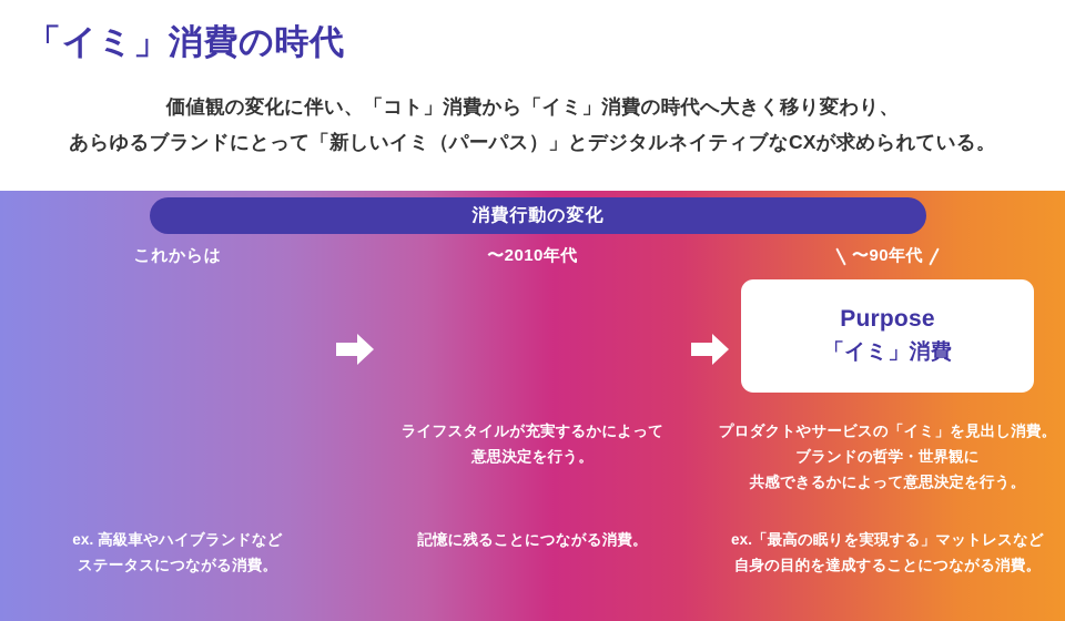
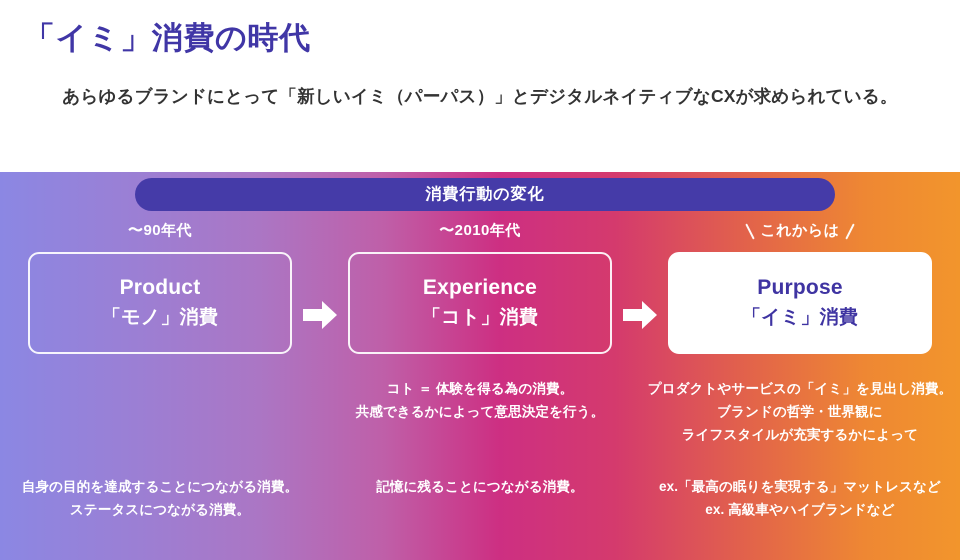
  「イミ」消費の時代
- 価値観の変化に伴い、「コト」消費から「イミ」消費の時代へ大きく移り変わり、
  あらゆるブランドにとって「新しいイミ（パーパス）」とデジタルネイティブなCXが求められている。
  消費行動の変化
- これからは
+ 〜90年代
+ Product
+ 「モノ」消費
- ex. 高級車やハイブランドなど
+ 自身の目的を達成することにつながる消費。
  ステータスにつながる消費。
  〜2010年代
+ Experience
+ 「コト」消費
+ コト ＝ 体験を得る為の消費。
- ライフスタイルが充実するかによって
+ 共感できるかによって意思決定を行う。
- 意思決定を行う。
  記憶に残ることにつながる消費。
- 〜90年代
+ これからは
  Purpose
  「イミ」消費
  プロダクトやサービスの「イミ」を見出し消費。
  ブランドの哲学・世界観に
- 共感できるかによって意思決定を行う。
+ ライフスタイルが充実するかによって
  ex.「最高の眠りを実現する」マットレスなど
- 自身の目的を達成することにつながる消費。
+ ex. 高級車やハイブランドなど
